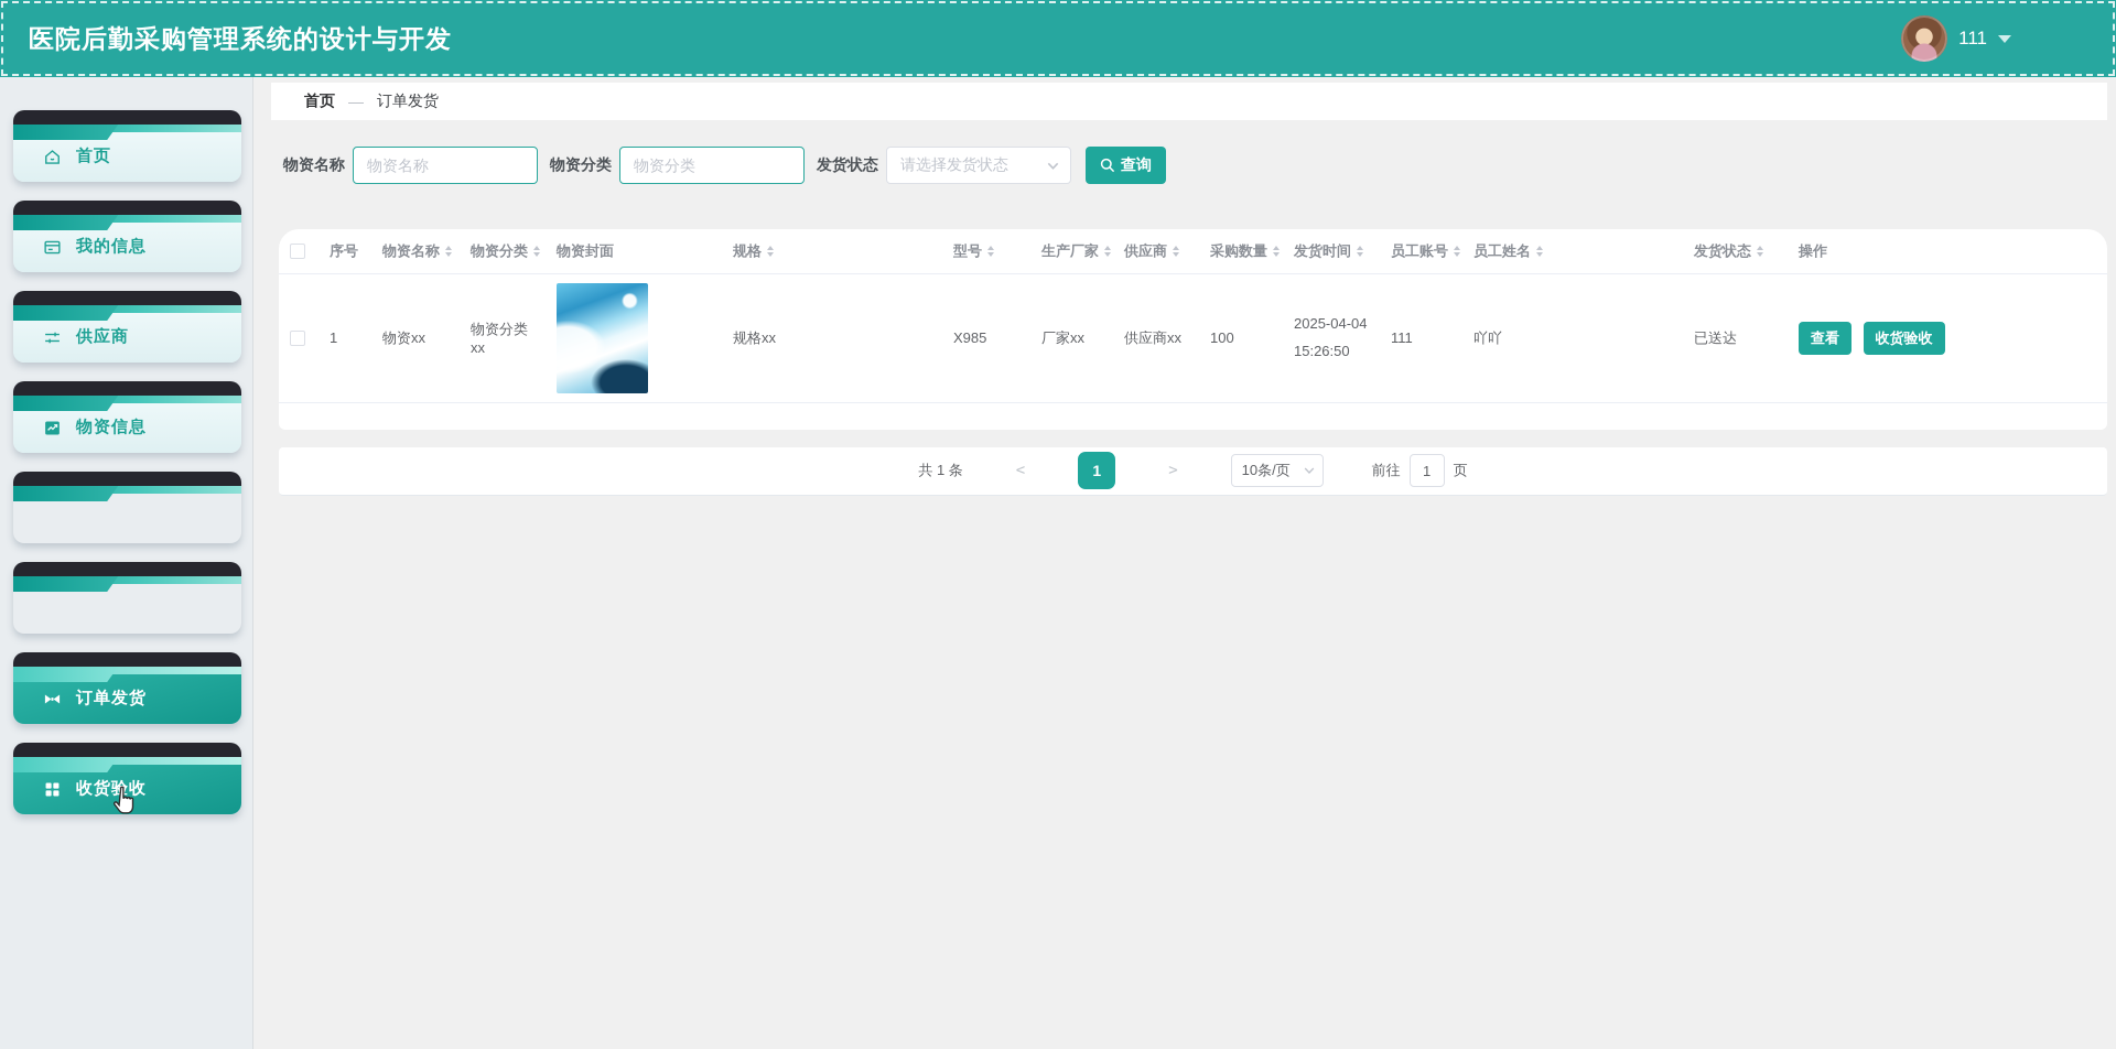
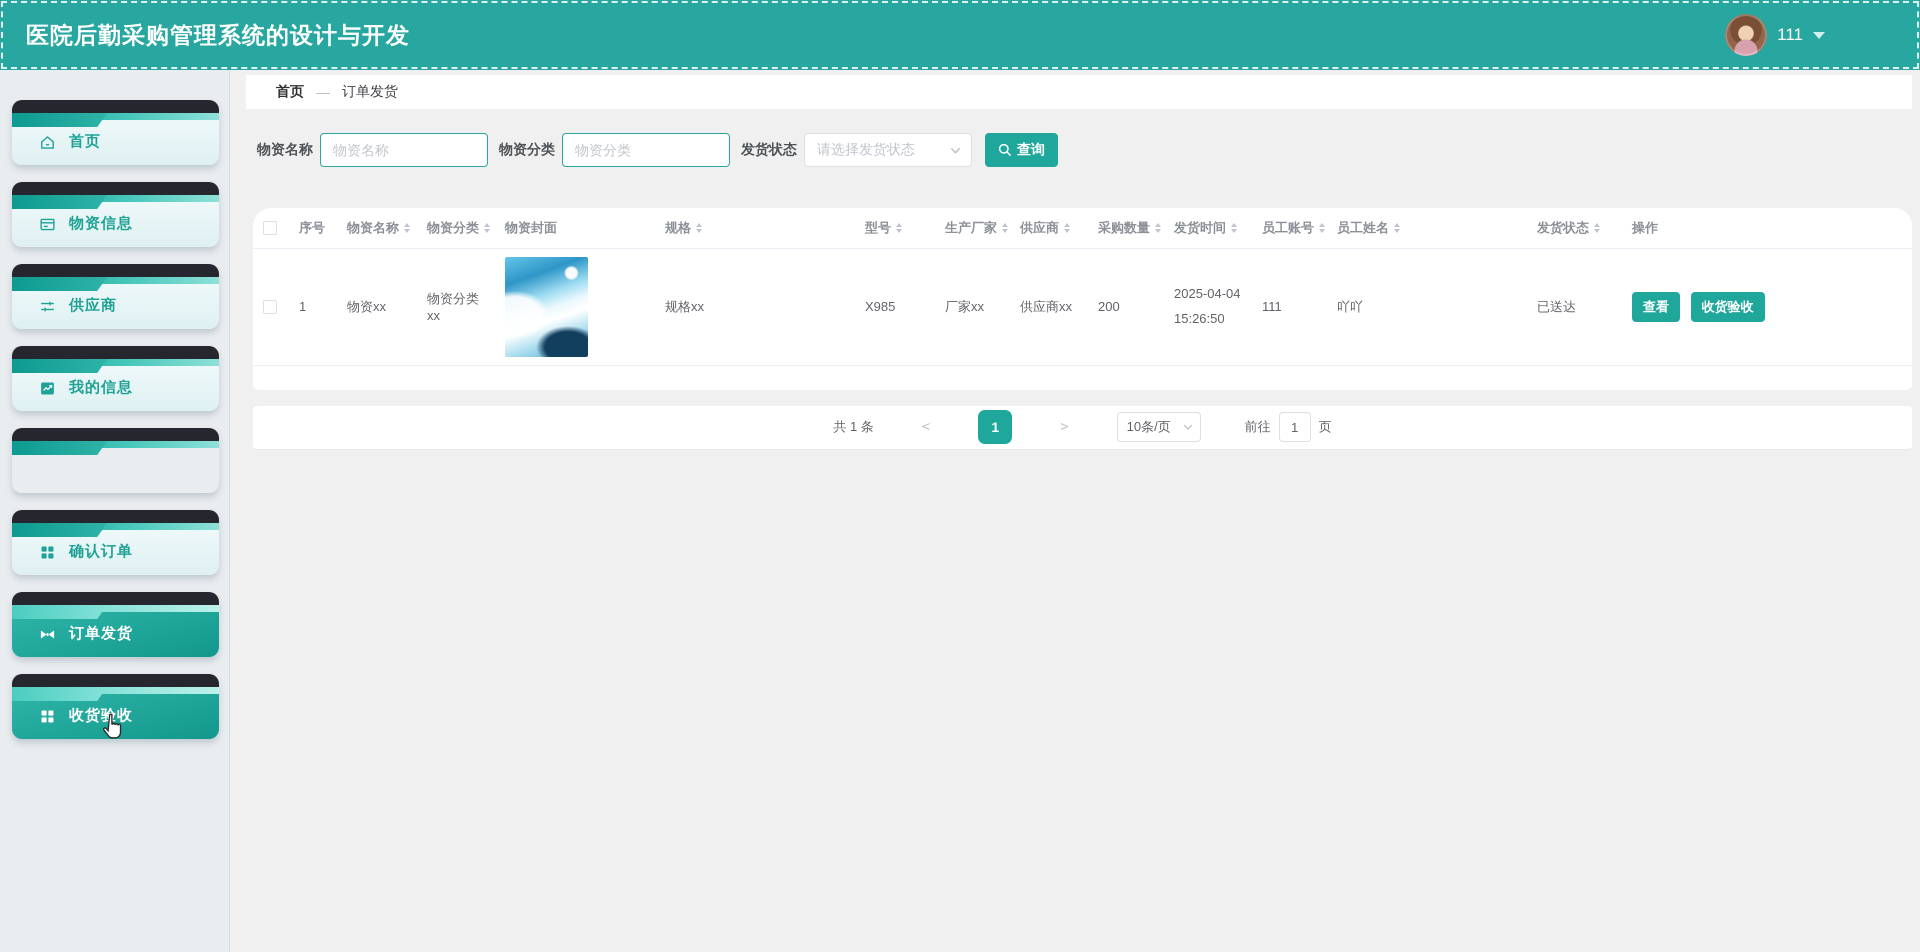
  医院后勤采购管理系统的设计与开发
  111
  首页
- 我的信息
+ 物资信息
  供应商
- 物资信息
+ 我的信息
+ 确认订单
  订单发货
  收货收
  首页
  —
  订单发货
  物资名称
  物资名称
  物资分类
  物资分类
  发货状态
  请选择发货状态
  查询
  	序号	物资名称	物资分类	物资封面	规格	型号	生产厂家	供应商	采购数量	发货时间	员工账号	员工姓名	发货状态	操作
- 	1	物资xx	物资分类xx		规格xx	X985	厂家xx	供应商xx	100	2025-04-04 15:26:50	111	吖吖	已送达	查看 收货验收
+ 	1	物资xx	物资分类xx		规格xx	X985	厂家xx	供应商xx	200	2025-04-04 15:26:50	111	吖吖	已送达	查看 收货验收
  共 1 条
  <
  1
  >
  10条/页
  前往
  1
  页
